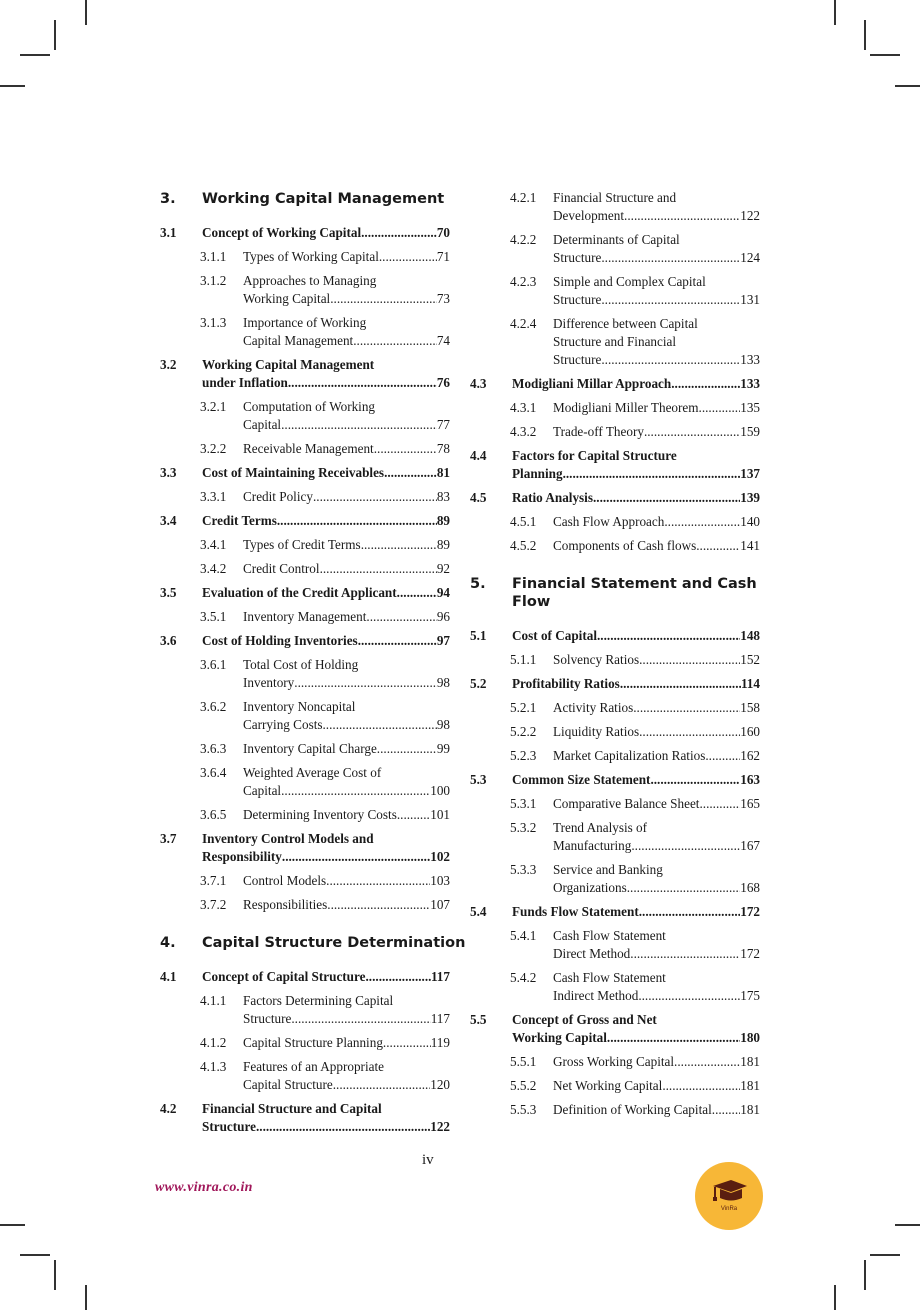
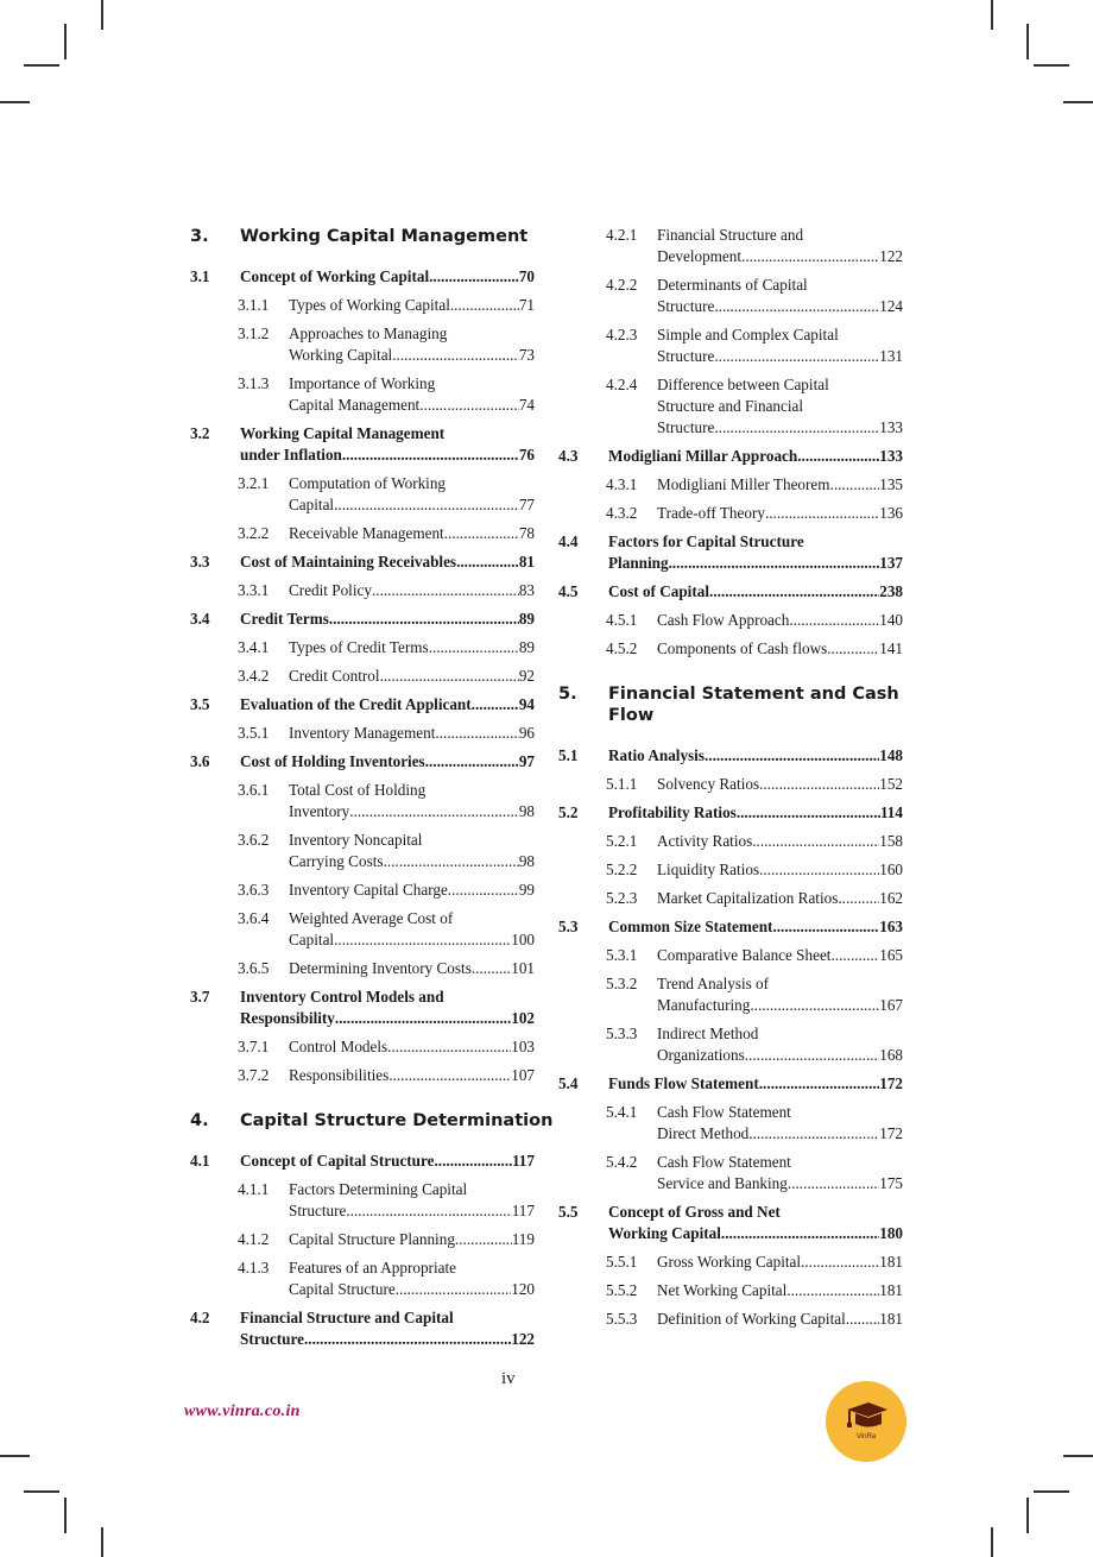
  3.
  Working Capital Management
  3.1
  Concept of Working Capital
  70
  3.1.1
  Types of Working Capital
  71
  3.1.2
  Approaches to Managing
  Working Capital
  73
  3.1.3
  Importance of Working
  Capital Management
  74
  3.2
  Working Capital Management
  under Inflation
  76
  3.2.1
  Computation of Working
  Capital
  77
  3.2.2
  Receivable Management
  78
  3.3
  Cost of Maintaining Receivables
  81
  3.3.1
  Credit Policy
  83
  3.4
  Credit Terms
  89
  3.4.1
  Types of Credit Terms
  89
  3.4.2
  Credit Control
  92
  3.5
  Evaluation of the Credit Applicant
  94
  3.5.1
  Inventory Management
  96
  3.6
  Cost of Holding Inventories
  97
  3.6.1
  Total Cost of Holding
  Inventory
  98
  3.6.2
  Inventory Noncapital
  Carrying Costs
  98
  3.6.3
  Inventory Capital Charge
  99
  3.6.4
  Weighted Average Cost of
  Capital
  100
  3.6.5
  Determining Inventory Costs
  101
  3.7
  Inventory Control Models and
  Responsibility
  102
  3.7.1
  Control Models
  103
  3.7.2
  Responsibilities
  107
  4.
  Capital Structure Determination
  4.1
  Concept of Capital Structure
  117
  4.1.1
  Factors Determining Capital
  Structure
  117
  4.1.2
  Capital Structure Planning
  119
  4.1.3
  Features of an Appropriate
  Capital Structure
  120
  4.2
  Financial Structure and Capital
  Structure
  122
  4.2.1
  Financial Structure and
  Development
  122
  4.2.2
  Determinants of Capital
  Structure
  124
  4.2.3
  Simple and Complex Capital
  Structure
  131
  4.2.4
  Difference between Capital
  Structure and Financial
  Structure
  133
  4.3
  Modigliani Millar Approach
  133
  4.3.1
  Modigliani Miller Theorem
  135
  4.3.2
  Trade-off Theory
- 159
+ 136
  4.4
  Factors for Capital Structure
  Planning
  137
  4.5
- Ratio Analysis
+ Cost of Capital
- 139
+ 238
  4.5.1
  Cash Flow Approach
  140
  4.5.2
  Components of Cash flows
  141
  5.
  Financial Statement and Cash
  Flow
  5.1
- Cost of Capital
+ Ratio Analysis
  148
  5.1.1
  Solvency Ratios
  152
  5.2
  Profitability Ratios
  114
  5.2.1
  Activity Ratios
  158
  5.2.2
  Liquidity Ratios
  160
  5.2.3
  Market Capitalization Ratios
  162
  5.3
  Common Size Statement
  163
  5.3.1
  Comparative Balance Sheet
  165
  5.3.2
  Trend Analysis of
  Manufacturing
  167
  5.3.3
- Service and Banking
+ Indirect Method
  Organizations
  168
  5.4
  Funds Flow Statement
  172
  5.4.1
  Cash Flow Statement
  Direct Method
  172
  5.4.2
  Cash Flow Statement
- Indirect Method
+ Service and Banking
  175
  5.5
  Concept of Gross and Net
  Working Capital
  180
  5.5.1
  Gross Working Capital
  181
  5.5.2
  Net Working Capital
  181
  5.5.3
  Definition of Working Capital
  181
  iv
  www.vinra.co.in
